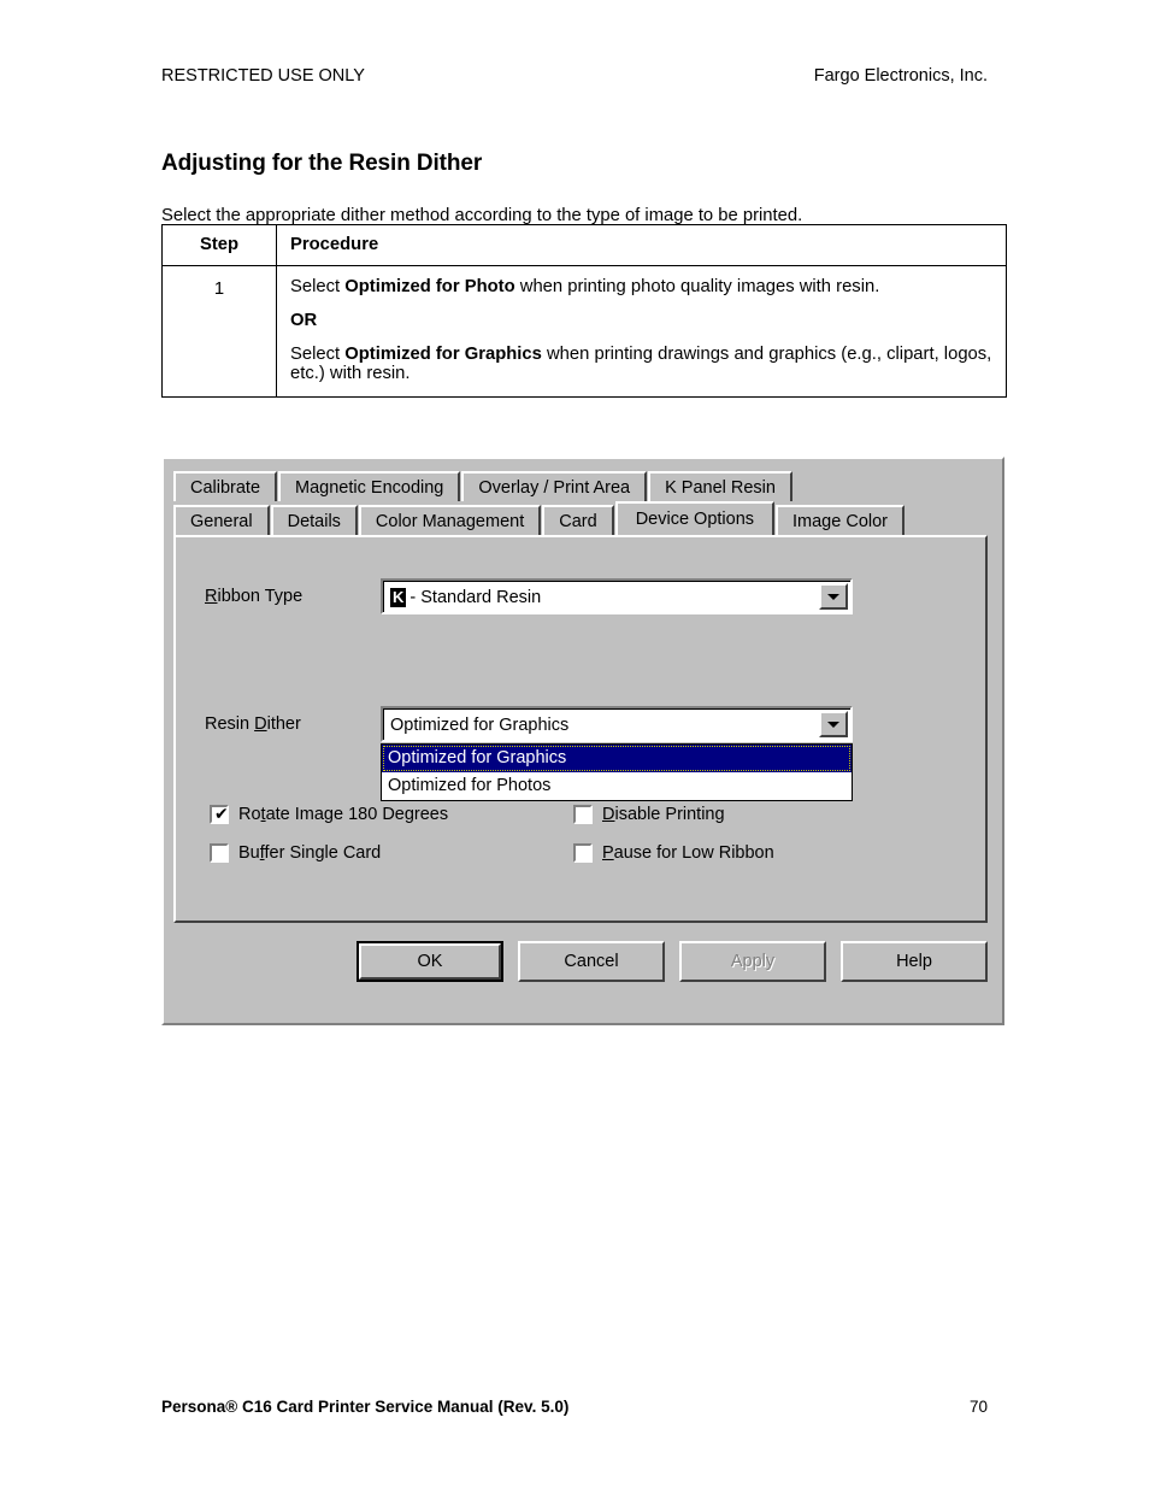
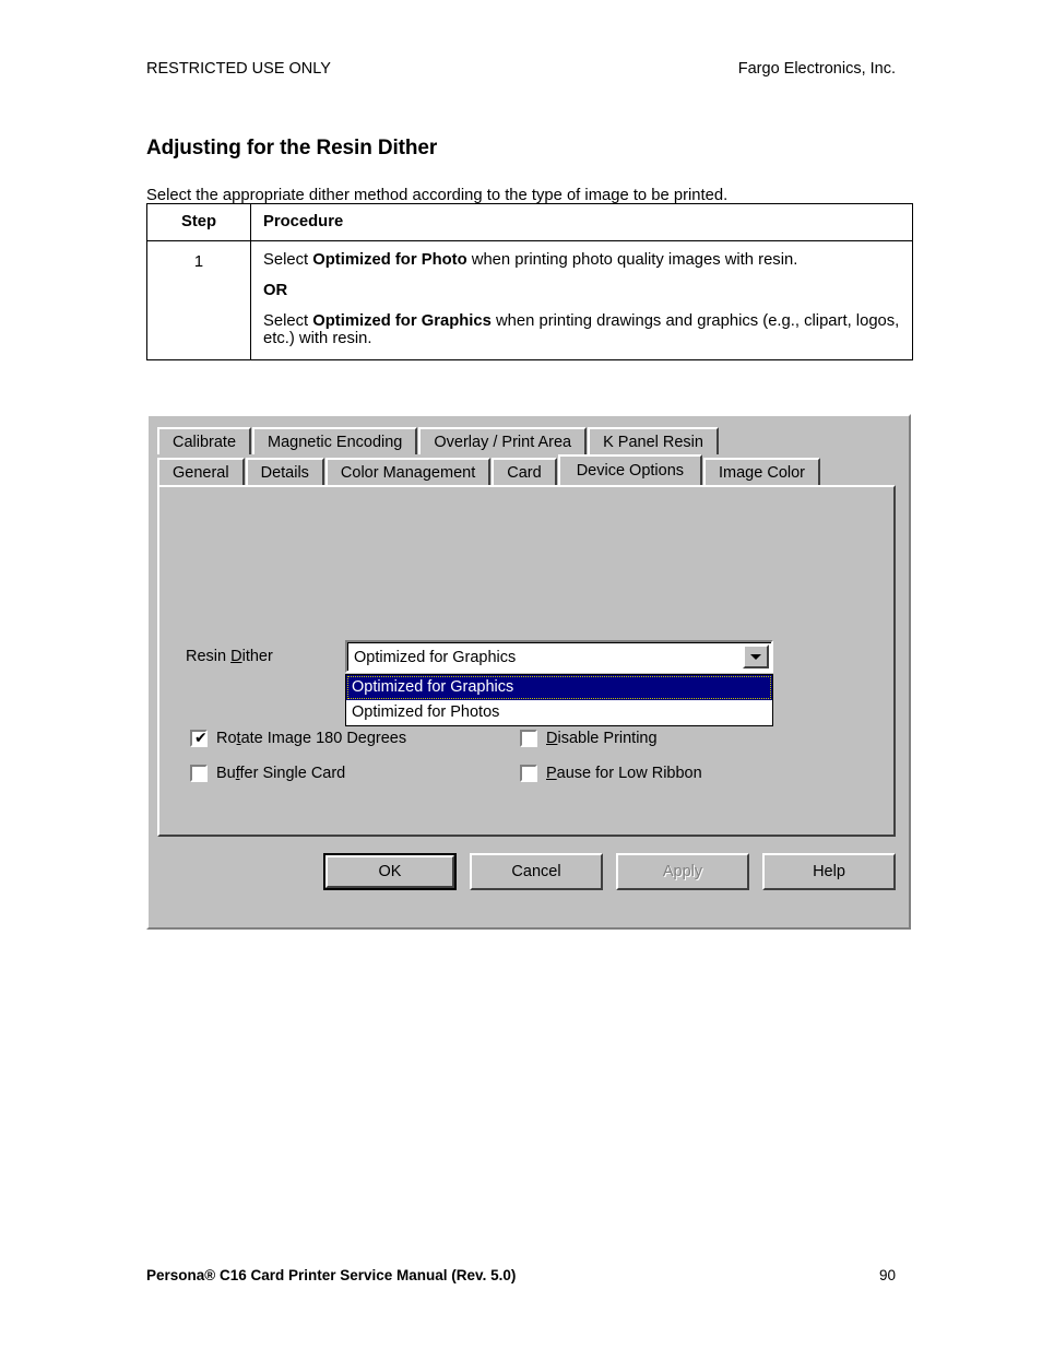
  RESTRICTED USE ONLY
  Fargo Electronics, Inc.
  Adjusting for the Resin Dither
  Select the appropriate dither method according to the type of image to be printed.
  Step	Procedure
  1	Select Optimized for Photo when printing photo quality images with resin. OR Select Optimized for Graphics when printing drawings and graphics (e.g., clipart, logos, etc.) with resin.
  Calibrate
  Magnetic Encoding
  Overlay / Print Area
  K Panel Resin
  General
  Details
  Color Management
  Card
  Device Options
  Image Color
- Ribbon Type
- K
- - Standard Resin
  Resin Dither
  Optimized for Graphics
  Optimized for Graphics
  Optimized for Photos
  ✔
  Rotate Image 180 Degrees
  Buffer Single Card
  Disable Printing
  Pause for Low Ribbon
  OK
  Cancel
  Apply
  Help
  Persona® C16 Card Printer Service Manual (Rev. 5.0)
- 70
+ 90
